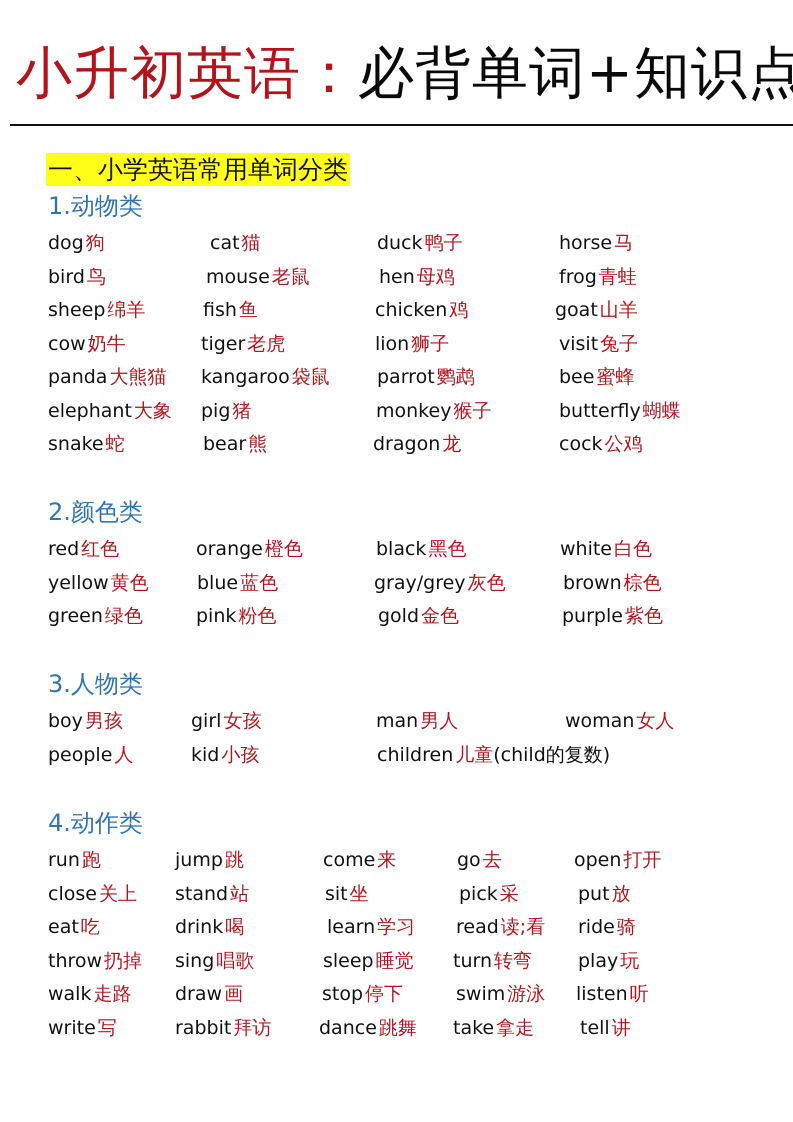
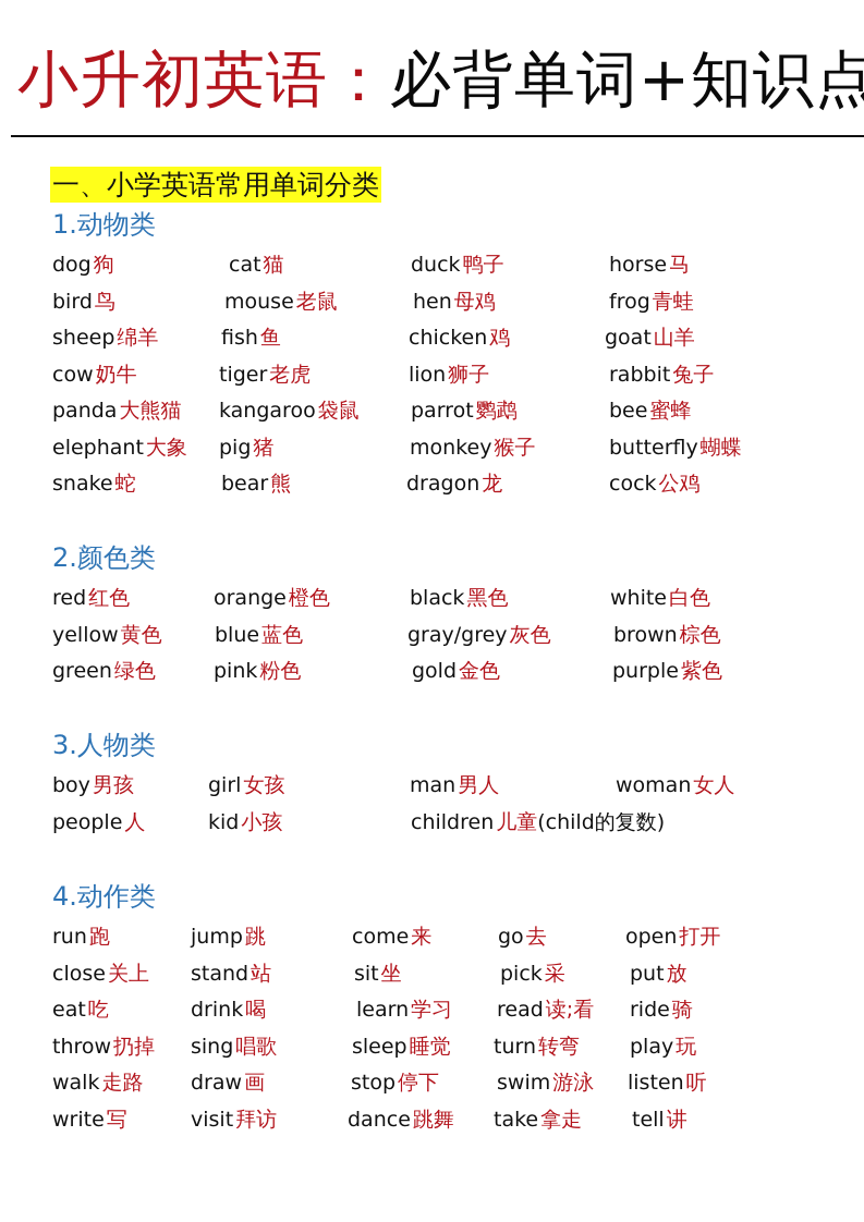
  小升初英语：必背单词+知识点
  一、小学英语常用单词分类
  1.动物类
  2.颜色类
  3.人物类
  4.动作类
  dog狗
  cat猫
  duck鸭子
  horse马
  bird鸟
  mouse老鼠
  hen母鸡
  frog青蛙
  sheep绵羊
  fish鱼
  chicken鸡
  goat山羊
  cow奶牛
  tiger老虎
  lion狮子
- visit兔子
+ rabbit兔子
  panda大熊猫
  kangaroo袋鼠
  parrot鹦鹉
  bee蜜蜂
  elephant大象
  pig猪
  monkey猴子
  butterfly蝴蝶
  snake蛇
  bear熊
  dragon龙
  cock公鸡
  red红色
  orange橙色
  black黑色
  white白色
  yellow黄色
  blue蓝色
  gray/grey灰色
  brown棕色
  green绿色
  pink粉色
  gold金色
  purple紫色
  boy男孩
  girl女孩
  man男人
  woman女人
  people人
  kid小孩
  children儿童(child的复数)
  run跑
  jump跳
  come来
  go去
  open打开
  close关上
  stand站
  sit坐
  pick采
  put放
  eat吃
  drink喝
  learn学习
  read读;看
  ride骑
  throw扔掉
  sing唱歌
  sleep睡觉
  turn转弯
  play玩
  walk走路
  draw画
  stop停下
  swim游泳
  listen听
  write写
- rabbit拜访
+ visit拜访
  dance跳舞
  take拿走
  tell讲
